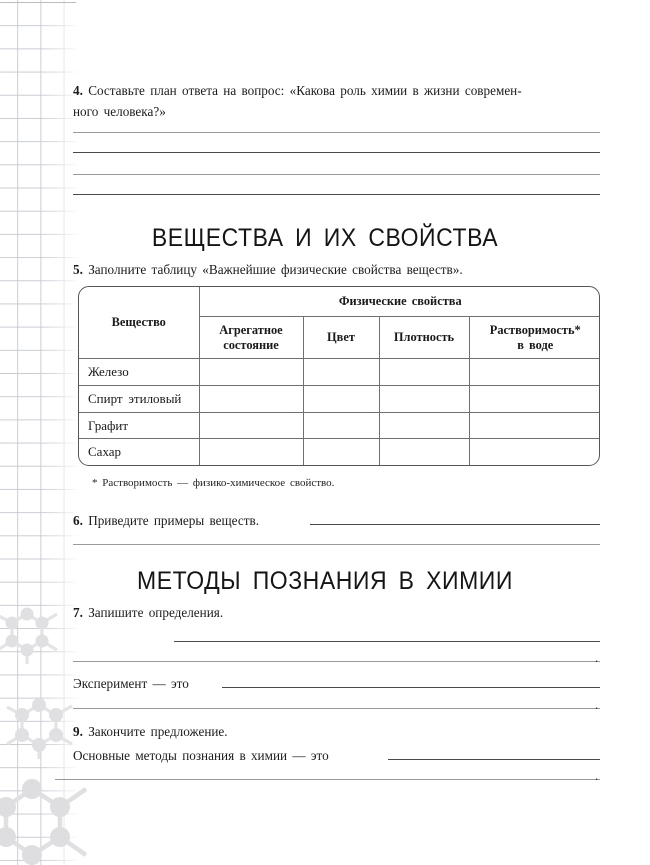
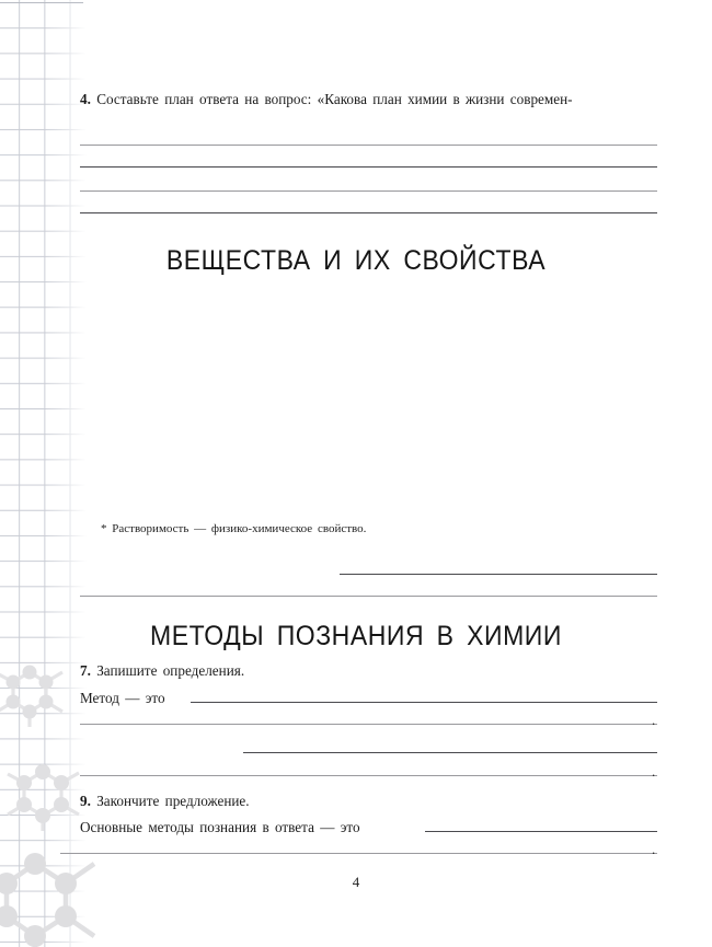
- 4. Составьте план ответа на вопрос: «Какова роль химии в жизни современ-
+ 4. Составьте план ответа на вопрос: «Какова план химии в жизни современ-
- ного человека?»
  ВЕЩЕСТВА И ИХ СВОЙСТВА
- 5. Заполните таблицу «Важнейшие физические свойства веществ».
- Вещество	Физические свойства
- Агрегатное состояние	Цвет	Плотность	Растворимость* в воде
- Железо
- Спирт этиловый
- Графит
- Сахар
  * Растворимость — физико-химическое свойство.
- 6. Приведите примеры веществ.
  МЕТОДЫ ПОЗНАНИЯ В ХИМИИ
  7. Запишите определения.
+ Метод — это
  .
- Эксперимент — это
  .
  9. Закончите предложение.
- Основные методы познания в химии — это
+ Основные методы познания в ответа — это
  .
+ 4
